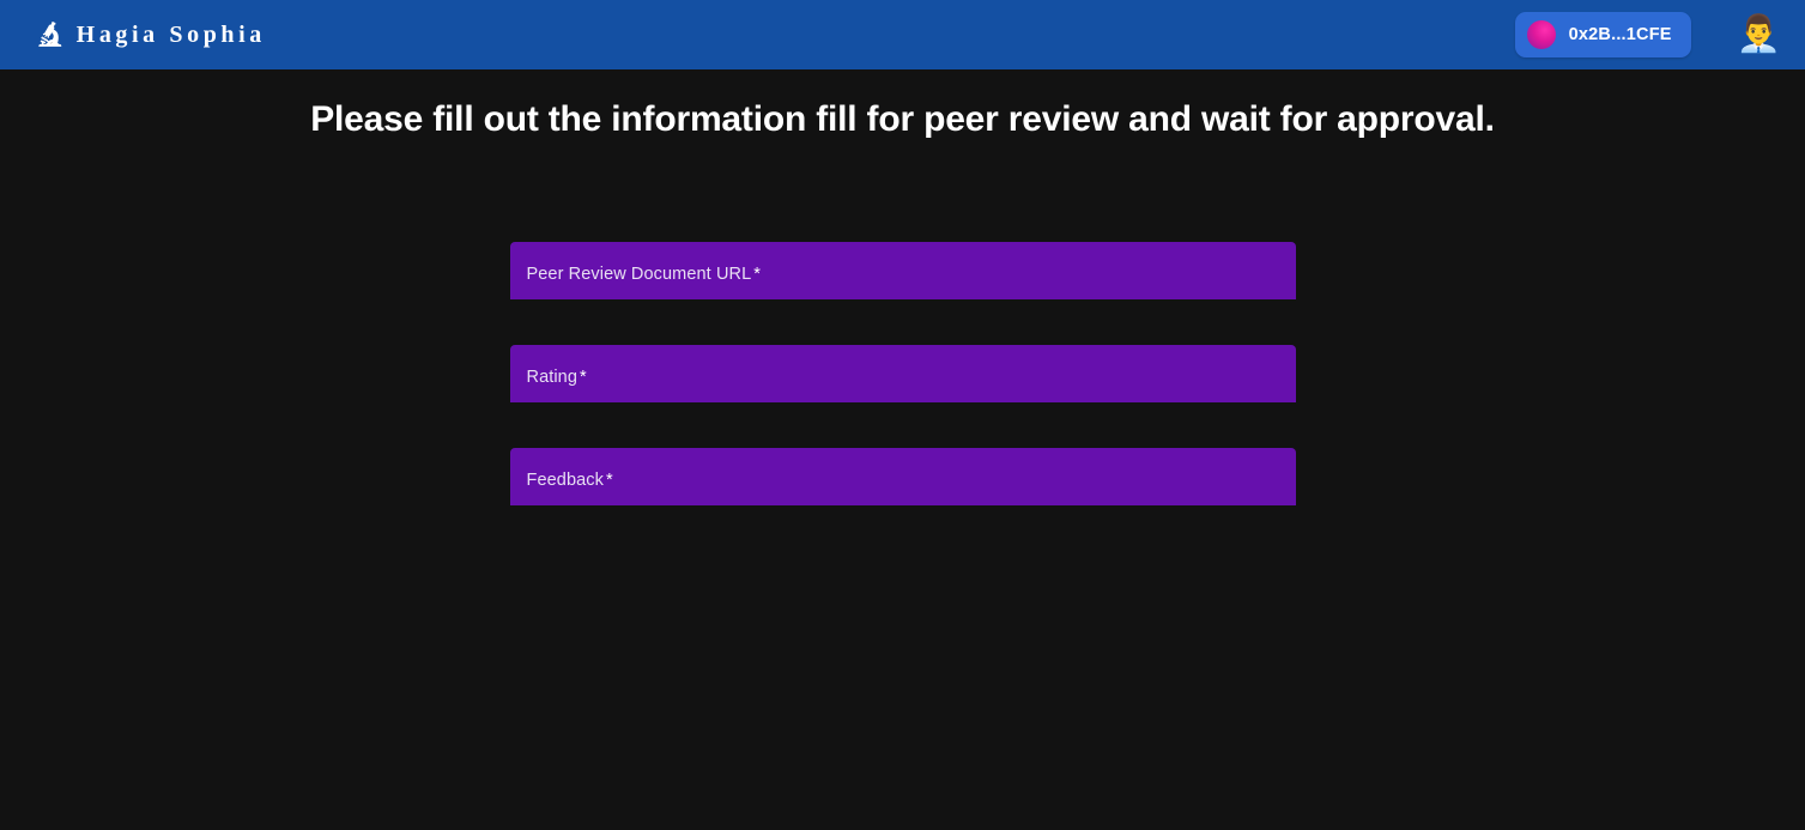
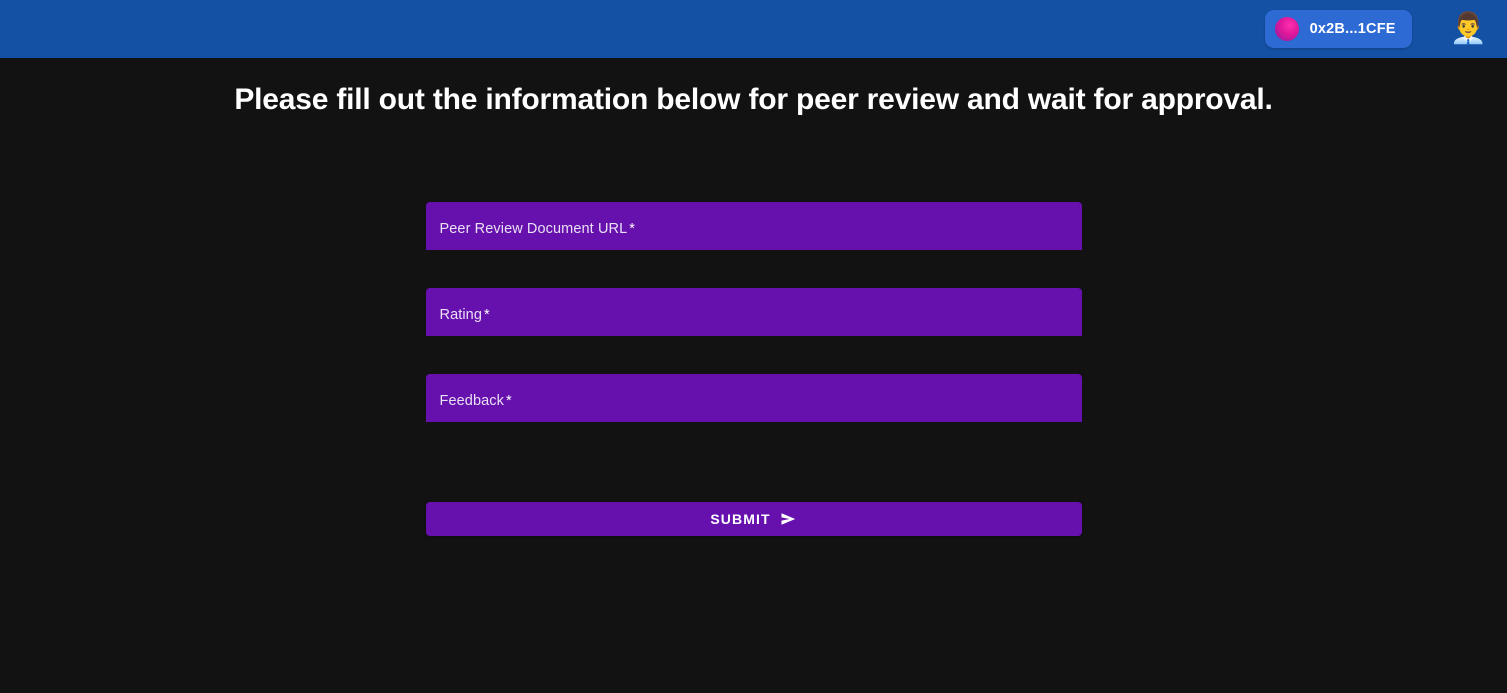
- 🔬
- Hagia Sophia
  0x2B...1CFE
  👨‍💼
- Please fill out the information fill for peer review and wait for approval.
+ Please fill out the information below for peer review and wait for approval.
  Peer Review Document URL *
  Rating *
  Feedback *
+ SUBMIT
